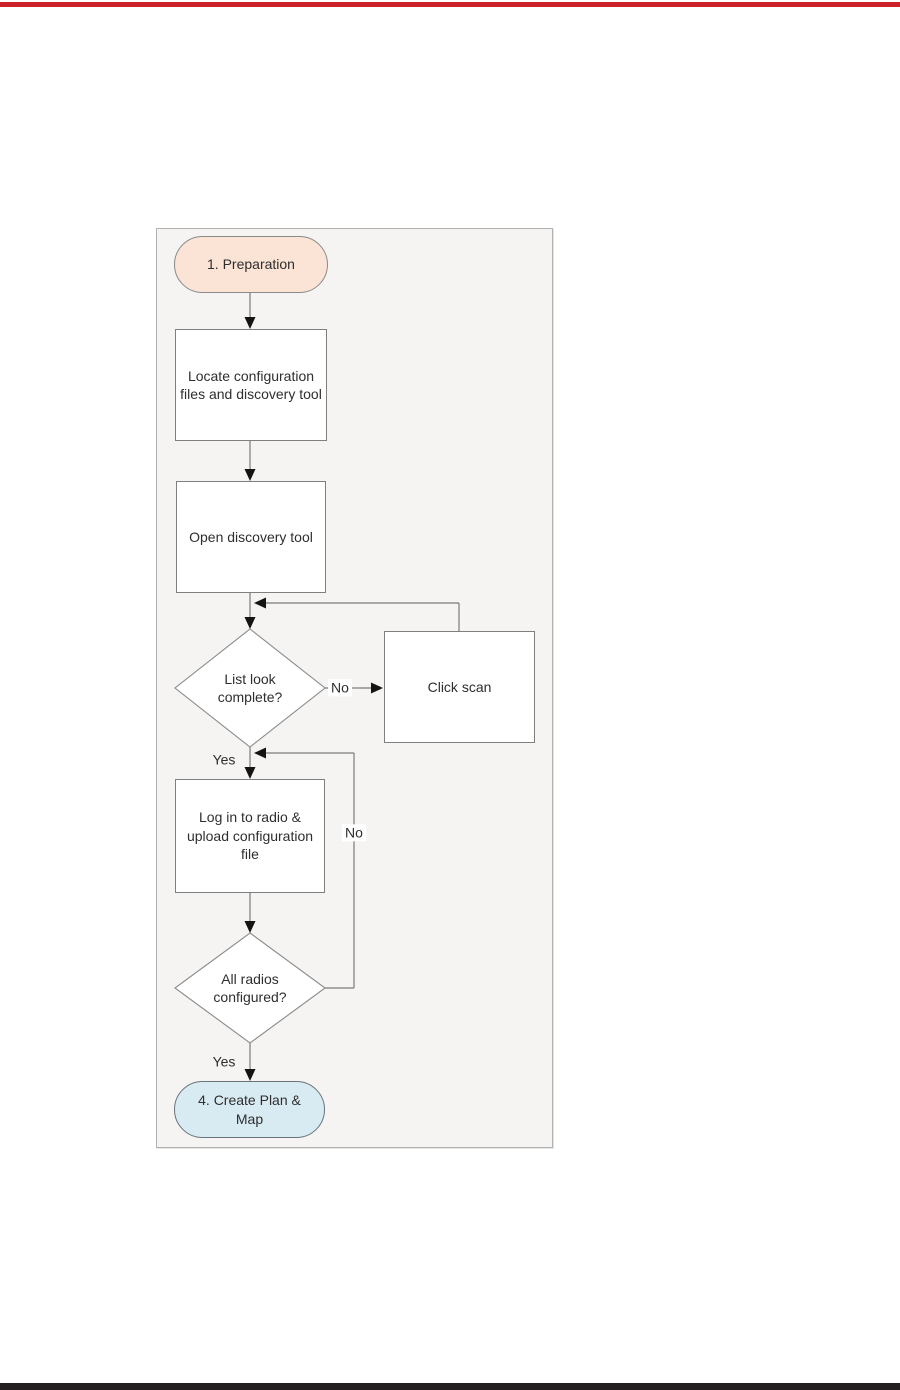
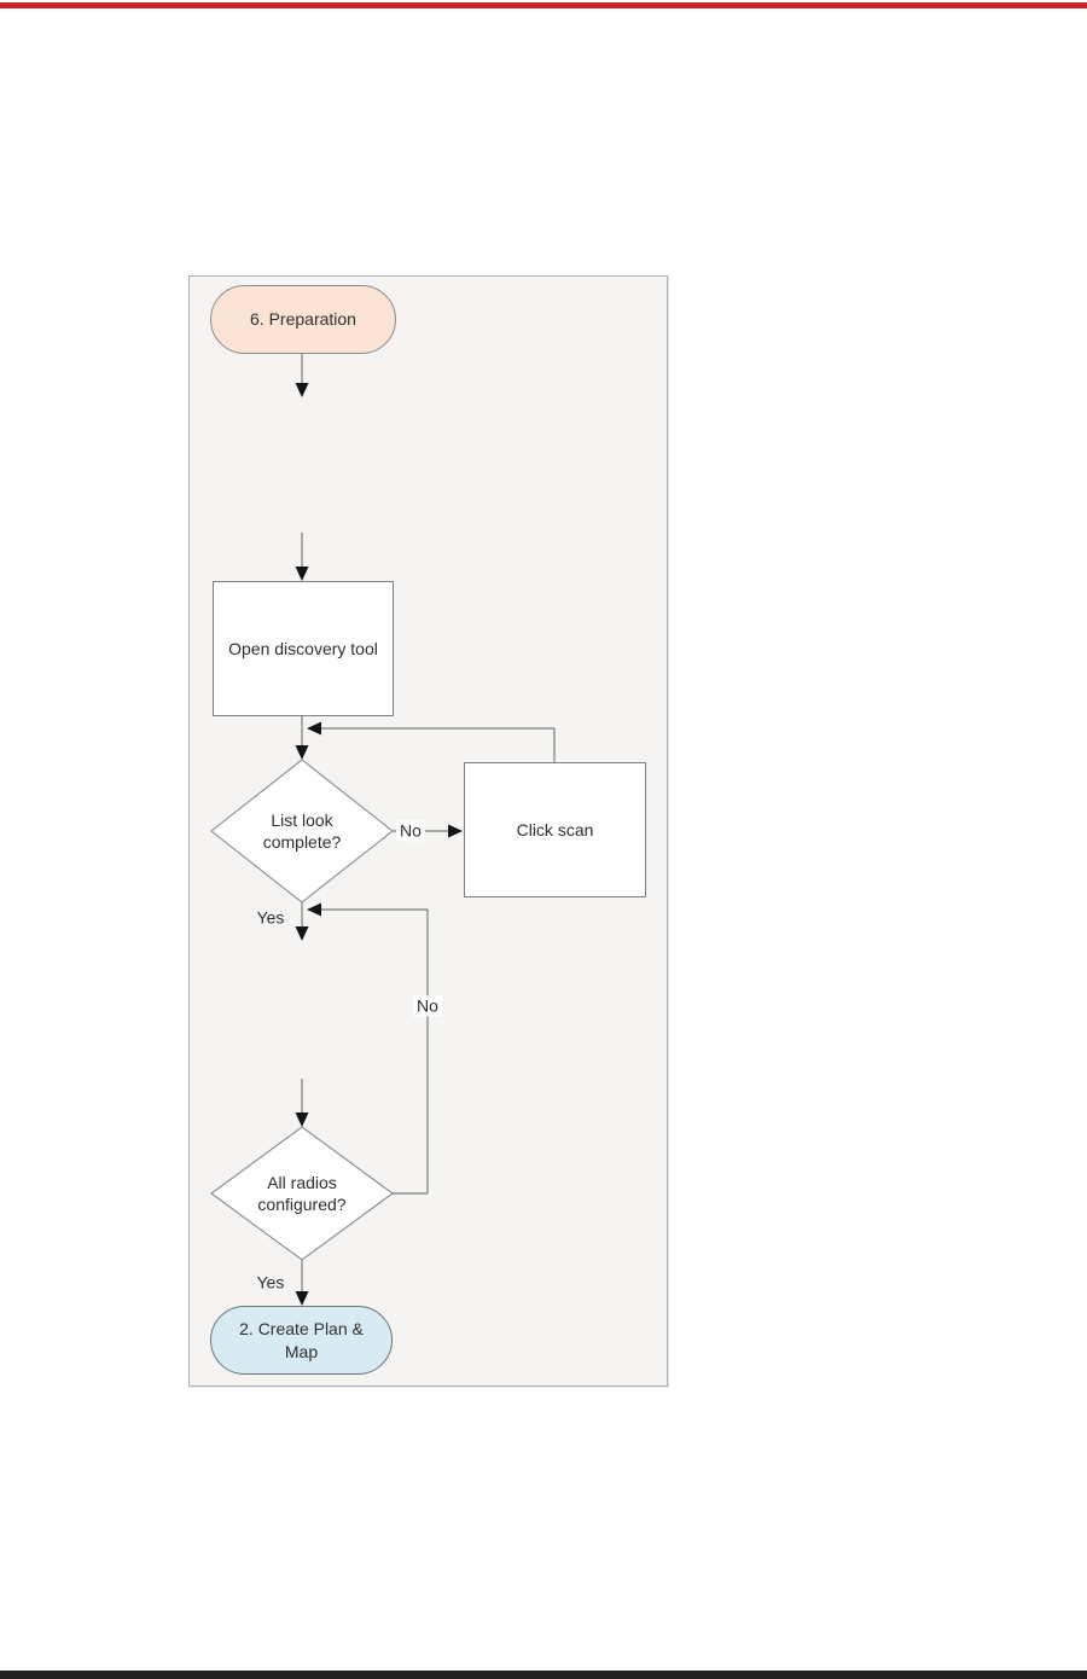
- 1. Preparation
+ 6. Preparation
- Locate configuration files and discovery tool
  Open discovery tool
  List look complete?
  Click scan
- Log in to radio & upload configuration file
  All radios configured?
- 4. Create Plan & Map
+ 2. Create Plan & Map
  No
  Yes
  No
  Yes
